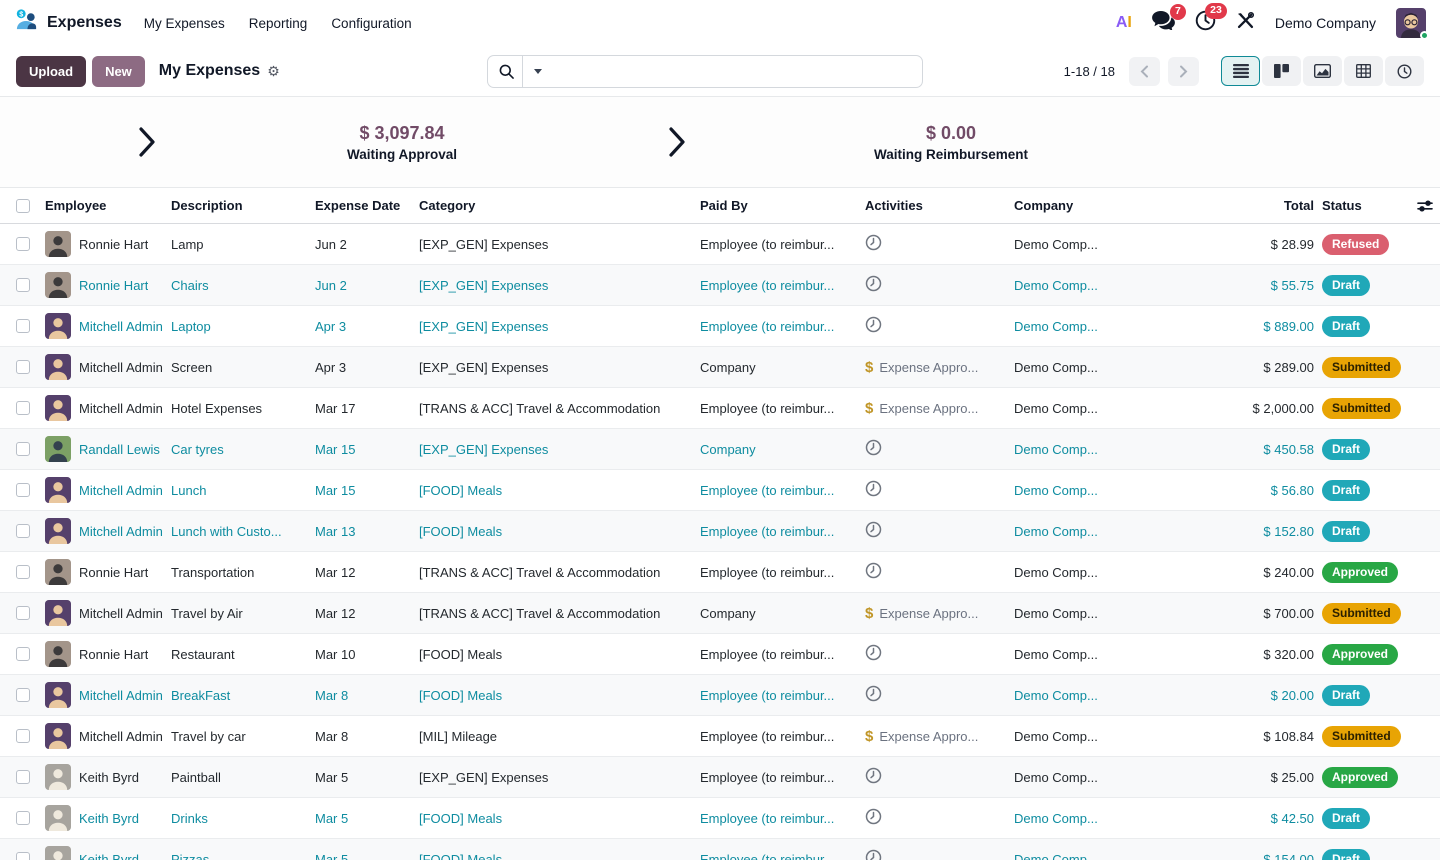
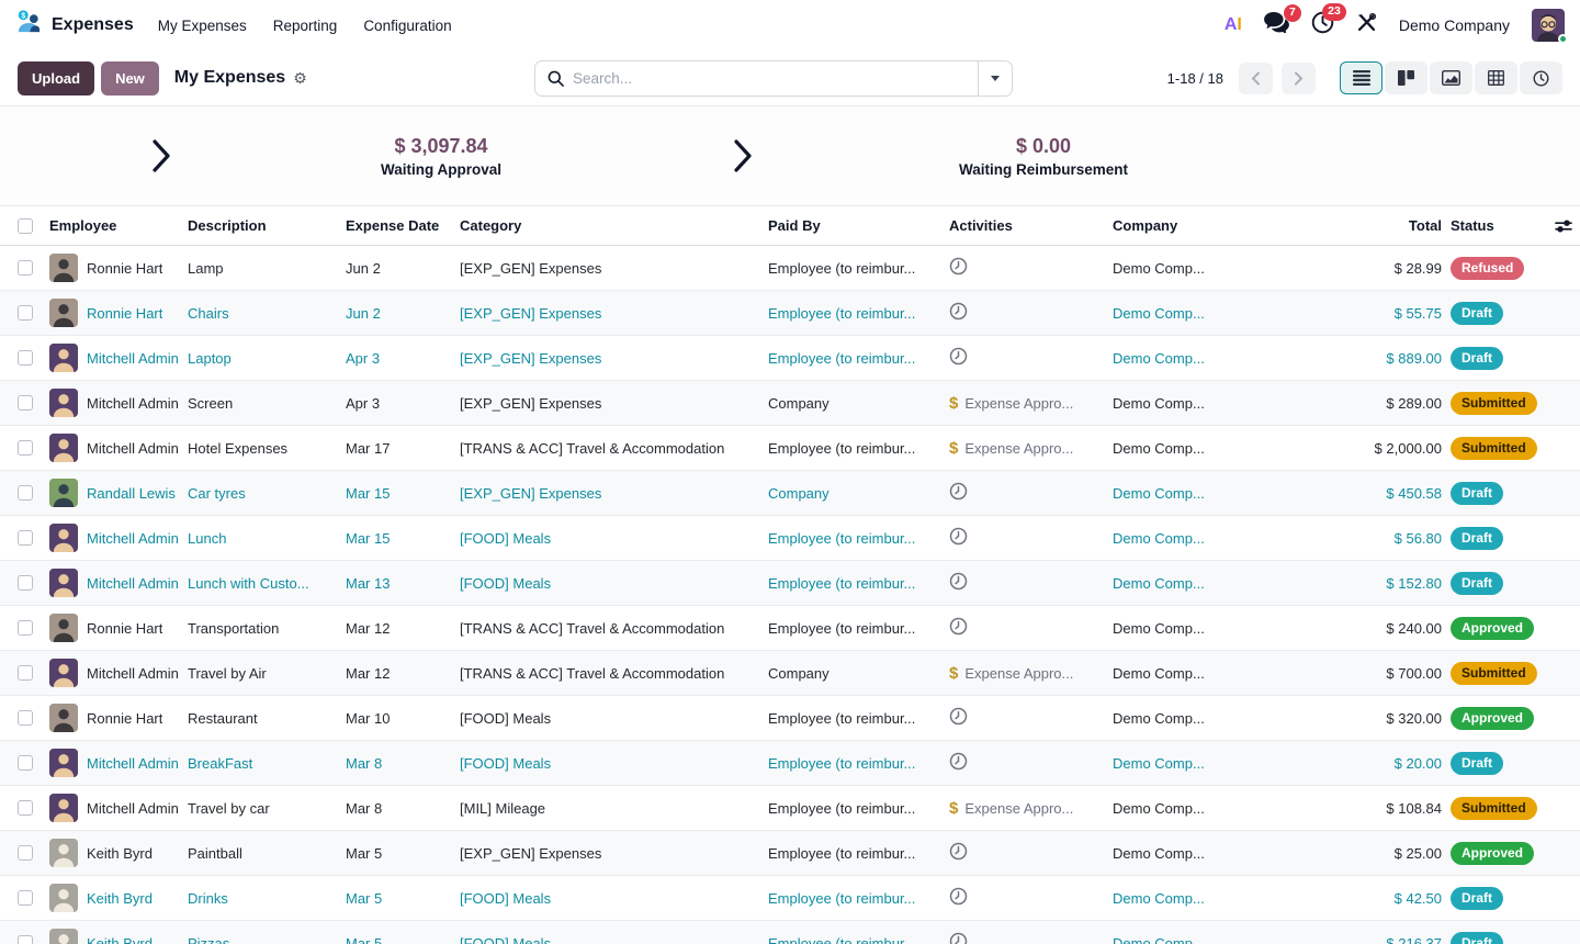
  $
  Expenses
  My Expenses
  Reporting
  Configuration
  AI
  7
  23
  Demo Company
  Upload
  New
  My Expenses
  ⚙
+ Search...
  1-18 / 18
  $ 3,097.84
  Waiting Approval
  $ 0.00
  Waiting Reimbursement
  Employee
  Description
  Expense Date
  Category
  Paid By
  Activities
  Company
  Total
  Status
  Ronnie Hart
  Lamp
  Jun 2
  [EXP_GEN] Expenses
  Employee (to reimbur...
  Demo Comp...
  $ 28.99
  Refused
  Ronnie Hart
  Chairs
  Jun 2
  [EXP_GEN] Expenses
  Employee (to reimbur...
  Demo Comp...
  $ 55.75
  Draft
  Mitchell Admin
  Laptop
  Apr 3
  [EXP_GEN] Expenses
  Employee (to reimbur...
  Demo Comp...
  $ 889.00
  Draft
  Mitchell Admin
  Screen
  Apr 3
  [EXP_GEN] Expenses
  Company
  $
  Expense Appro...
  Demo Comp...
  $ 289.00
  Submitted
  Mitchell Admin
  Hotel Expenses
  Mar 17
  [TRANS & ACC] Travel & Accommodation
  Employee (to reimbur...
  $
  Expense Appro...
  Demo Comp...
  $ 2,000.00
  Submitted
  Randall Lewis
  Car tyres
  Mar 15
  [EXP_GEN] Expenses
  Company
  Demo Comp...
  $ 450.58
  Draft
  Mitchell Admin
  Lunch
  Mar 15
  [FOOD] Meals
  Employee (to reimbur...
  Demo Comp...
  $ 56.80
  Draft
  Mitchell Admin
  Lunch with Custo...
  Mar 13
  [FOOD] Meals
  Employee (to reimbur...
  Demo Comp...
  $ 152.80
  Draft
  Ronnie Hart
  Transportation
  Mar 12
  [TRANS & ACC] Travel & Accommodation
  Employee (to reimbur...
  Demo Comp...
  $ 240.00
  Approved
  Mitchell Admin
  Travel by Air
  Mar 12
  [TRANS & ACC] Travel & Accommodation
  Company
  $
  Expense Appro...
  Demo Comp...
  $ 700.00
  Submitted
  Ronnie Hart
  Restaurant
  Mar 10
  [FOOD] Meals
  Employee (to reimbur...
  Demo Comp...
  $ 320.00
  Approved
  Mitchell Admin
  BreakFast
  Mar 8
  [FOOD] Meals
  Employee (to reimbur...
  Demo Comp...
  $ 20.00
  Draft
  Mitchell Admin
  Travel by car
  Mar 8
  [MIL] Mileage
  Employee (to reimbur...
  $
  Expense Appro...
  Demo Comp...
  $ 108.84
  Submitted
  Keith Byrd
  Paintball
  Mar 5
  [EXP_GEN] Expenses
  Employee (to reimbur...
  Demo Comp...
  $ 25.00
  Approved
  Keith Byrd
  Drinks
  Mar 5
  [FOOD] Meals
  Employee (to reimbur...
  Demo Comp...
  $ 42.50
  Draft
  Keith Byrd
  Pizzas
  Mar 5
  [FOOD] Meals
  Employee (to reimbur...
  Demo Comp...
- $ 154.00
+ $ 216.37
  Draft
